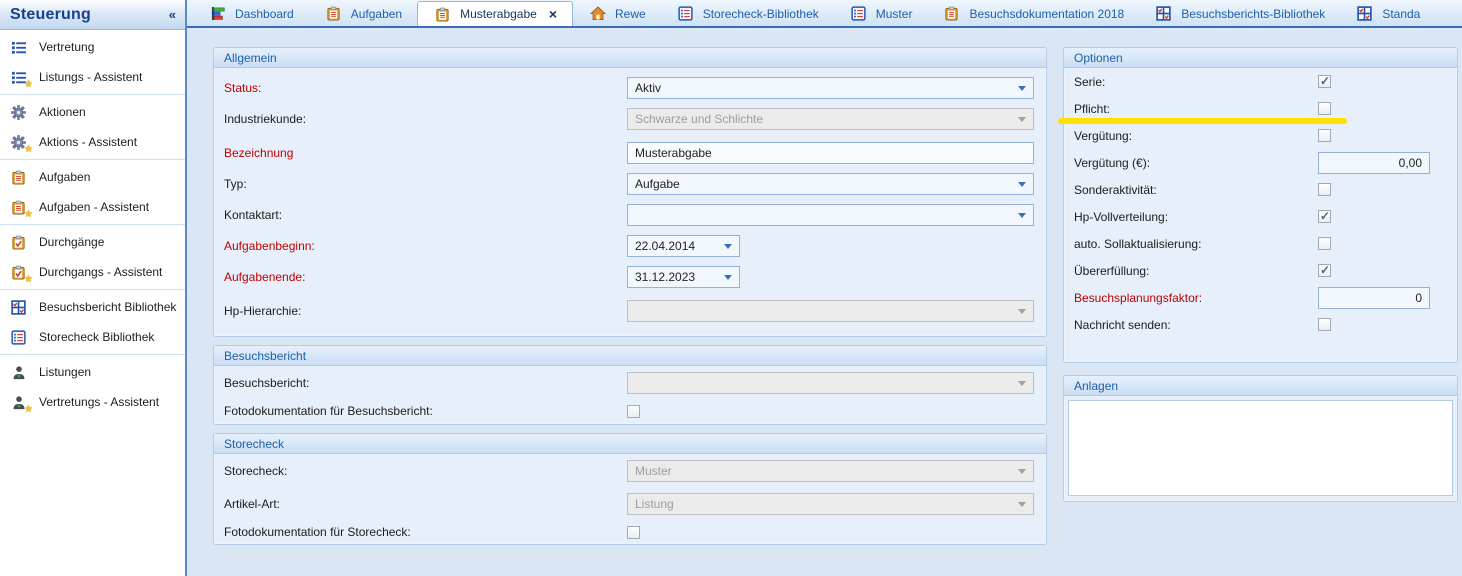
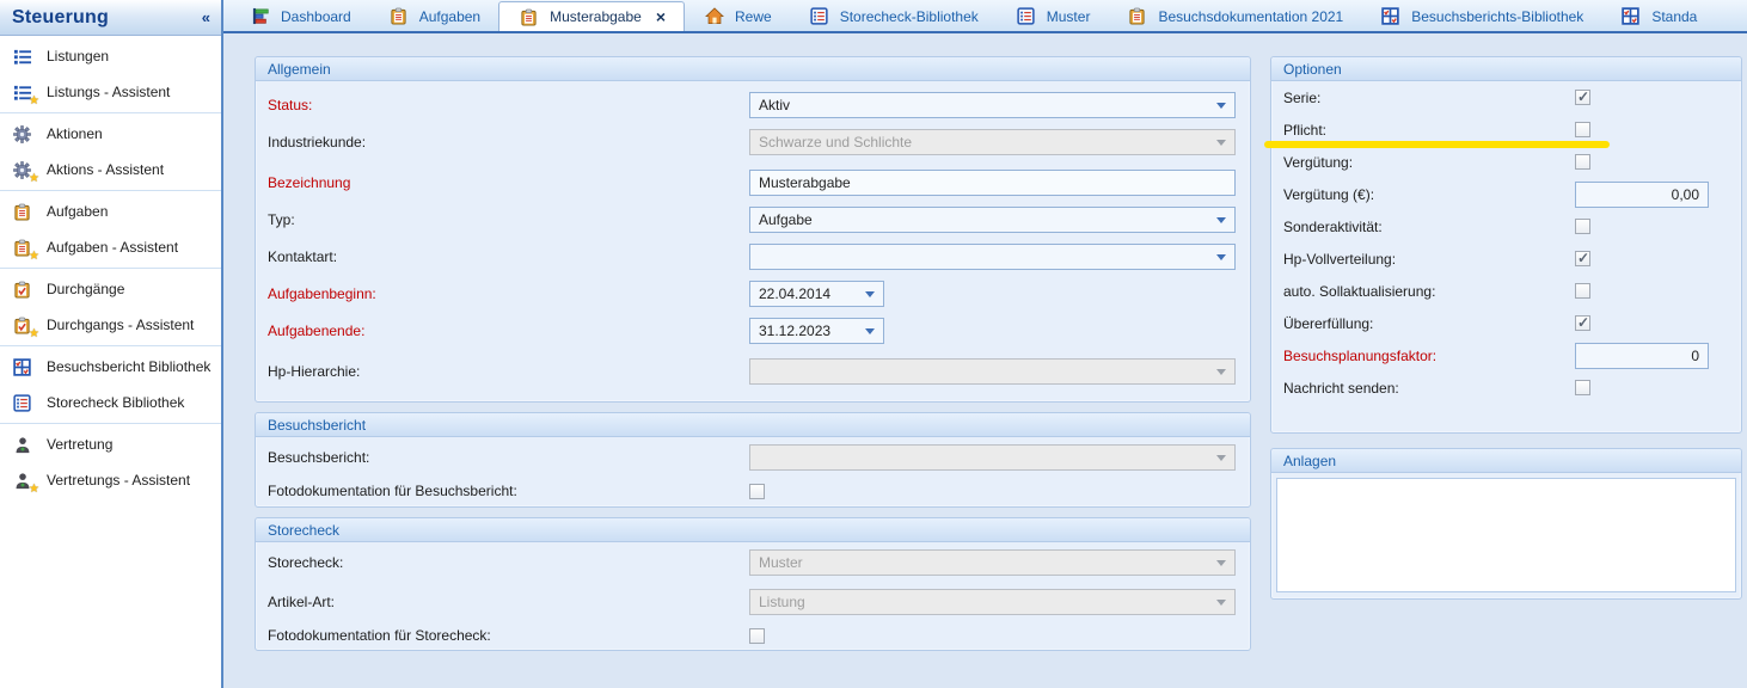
  Steuerung
  «
- Vertretung
+ Listungen
  ★
  Listungs - Assistent
  Aktionen
  ★
  Aktions - Assistent
  Aufgaben
  ★
  Aufgaben - Assistent
  Durchgänge
  ★
  Durchgangs - Assistent
  Besuchsbericht Bibliothek
  Storecheck Bibliothek
- Listungen
+ Vertretung
  ★
  Vertretungs - Assistent
  Dashboard
  Aufgaben
  Musterabgabe
  ×
  Rewe
  Storecheck-Bibliothek
  Muster
- Besuchsdokumentation 2018
+ Besuchsdokumentation 2021
  Besuchsberichts-Bibliothek
  Standa
  Allgemein
  Status:
  Aktiv
  Industriekunde:
  Schwarze und Schlichte
  Bezeichnung
  Musterabgabe
  Typ:
  Aufgabe
  Kontaktart:
  Aufgabenbeginn:
  22.04.2014
  Aufgabenende:
  31.12.2023
  Hp-Hierarchie:
  Besuchsbericht
  Besuchsbericht:
  Fotodokumentation für Besuchsbericht:
  Storecheck
  Storecheck:
  Muster
  Artikel-Art:
  Listung
  Fotodokumentation für Storecheck:
  Optionen
  Serie:
  Pflicht:
  Vergütung:
  Vergütung (€):
  0,00
  Sonderaktivität:
  Hp-Vollverteilung:
  auto. Sollaktualisierung:
  Übererfüllung:
  Besuchsplanungsfaktor:
  0
  Nachricht senden:
  Anlagen
